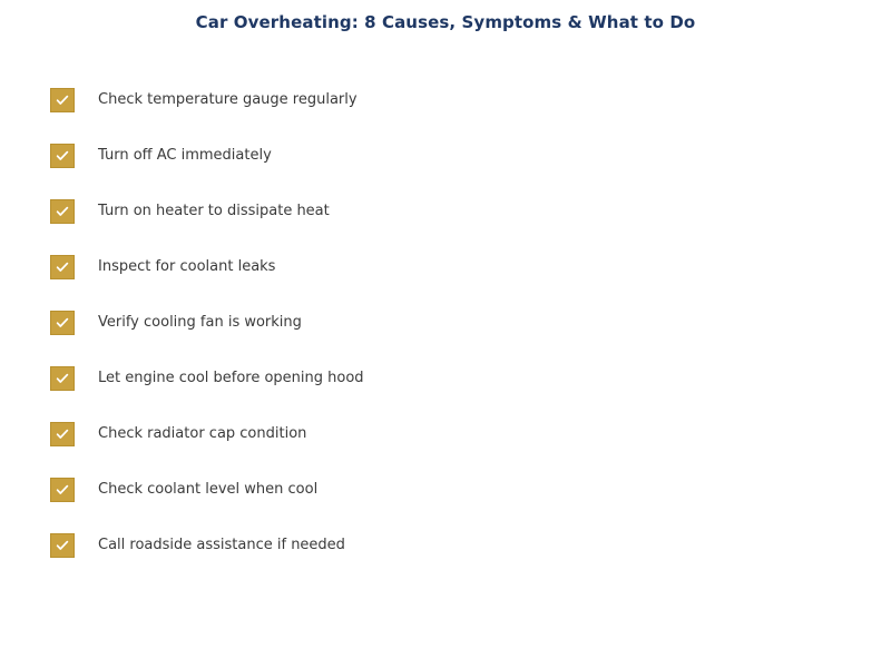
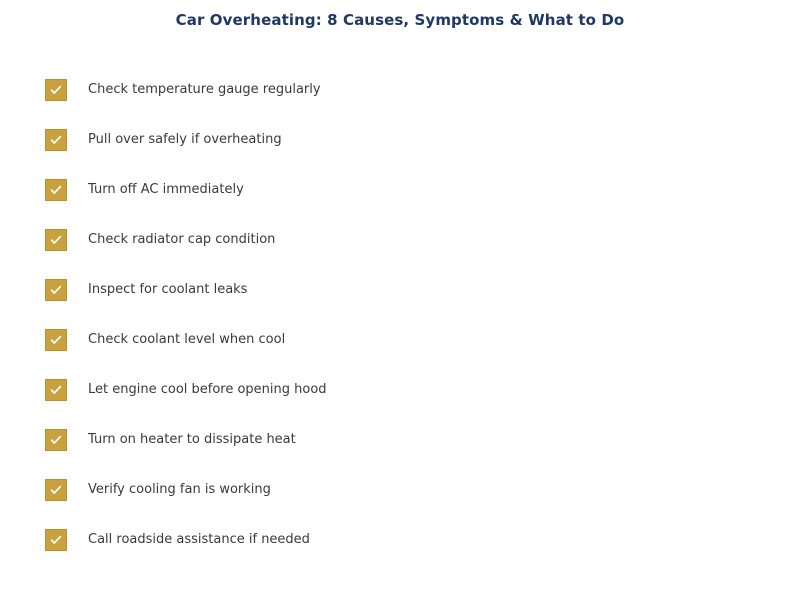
  Car Overheating: 8 Causes, Symptoms & What to Do
  Check temperature gauge regularly
+ Pull over safely if overheating
  Turn off AC immediately
- Turn on heater to dissipate heat
+ Check radiator cap condition
  Inspect for coolant leaks
- Verify cooling fan is working
+ Check coolant level when cool
  Let engine cool before opening hood
- Check radiator cap condition
+ Turn on heater to dissipate heat
- Check coolant level when cool
+ Verify cooling fan is working
  Call roadside assistance if needed
